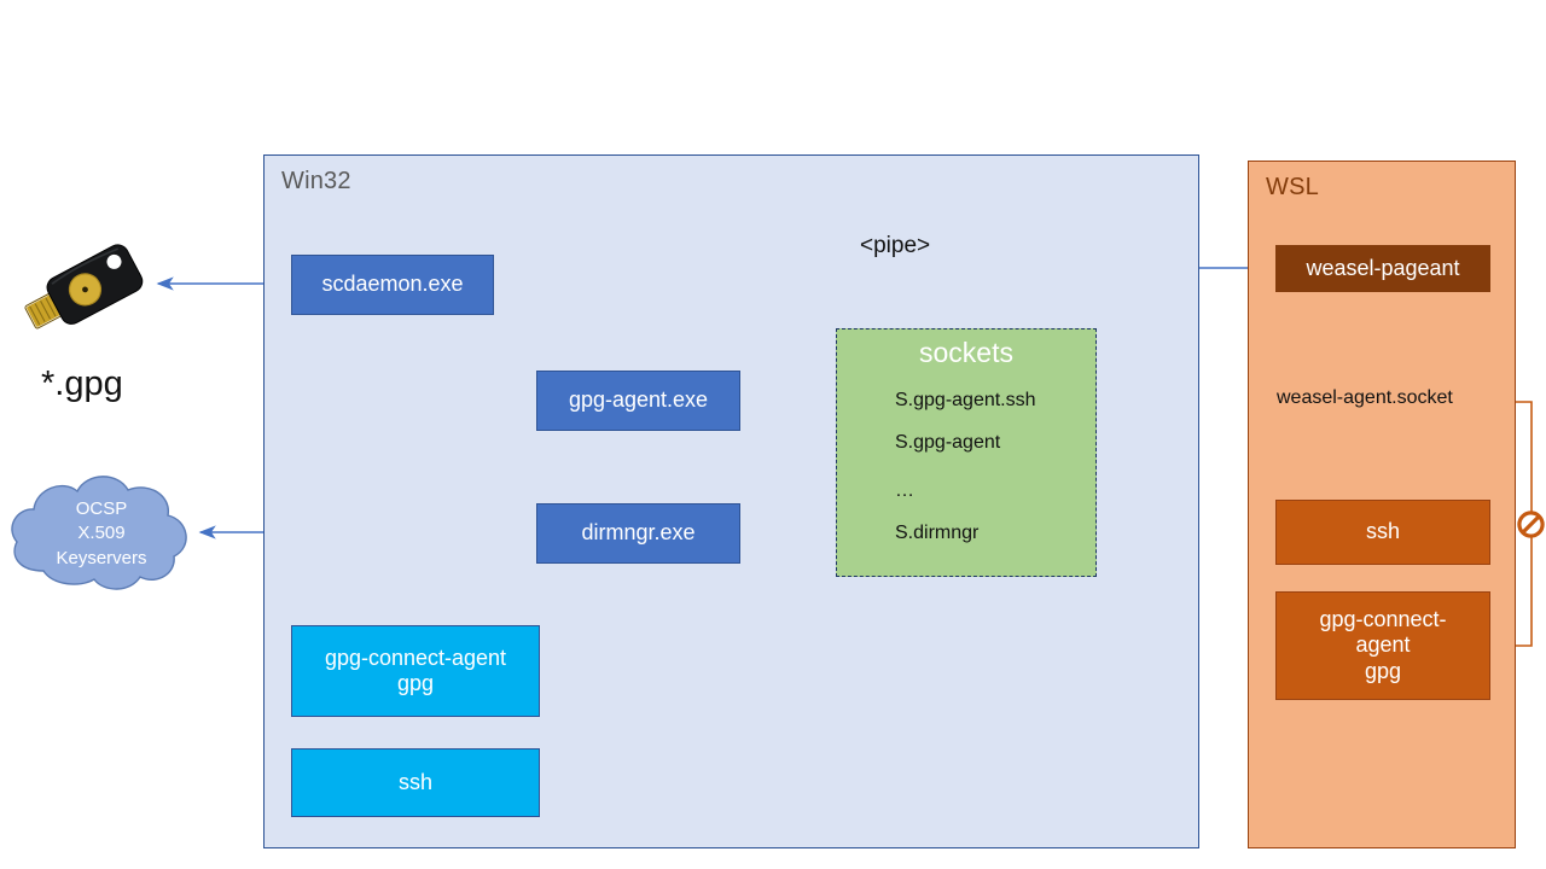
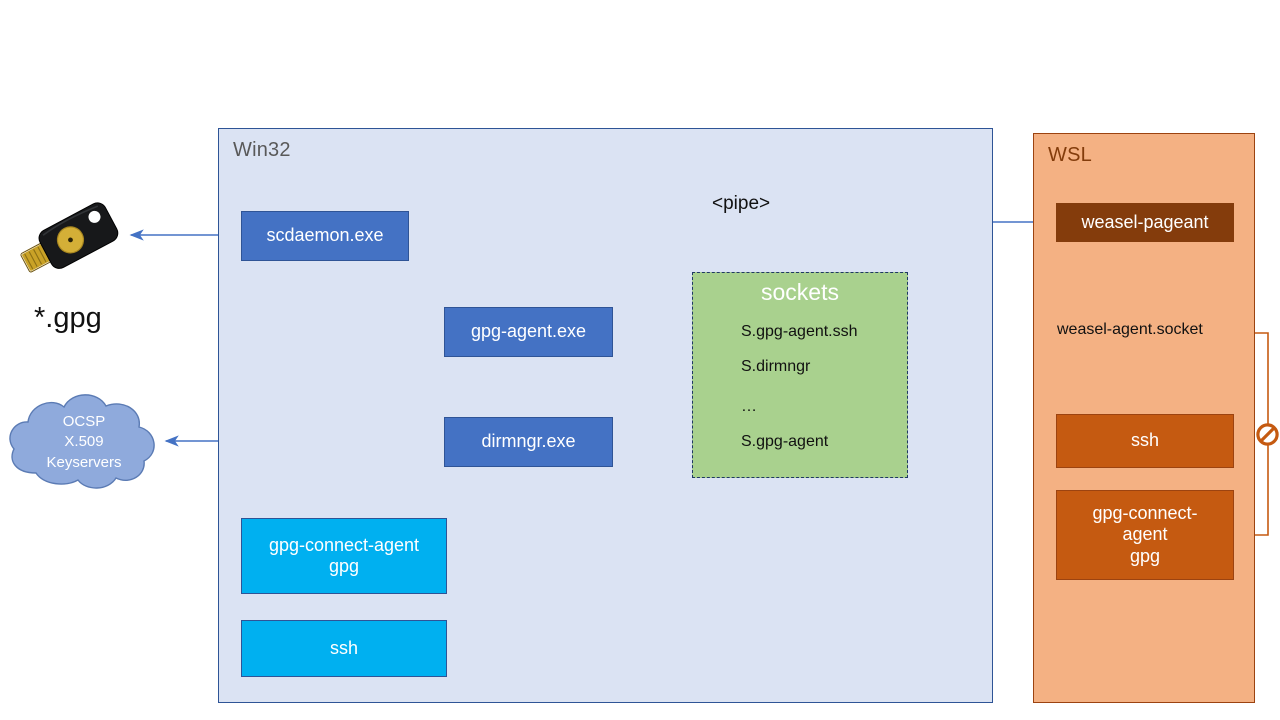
  Win32
  WSL
  sockets
  S.gpg-agent.ssh
- S.gpg-agent
+ S.dirmngr
  …
- S.dirmngr
+ S.gpg-agent
  scdaemon.exe
  gpg-agent.exe
  dirmngr.exe
  gpg-connect-agent
  gpg
  ssh
  weasel-pageant
  weasel-agent.socket
  ssh
  gpg-connect-
  agent
  gpg
  <pipe>
  *.gpg
  OCSP
  X.509
  Keyservers
